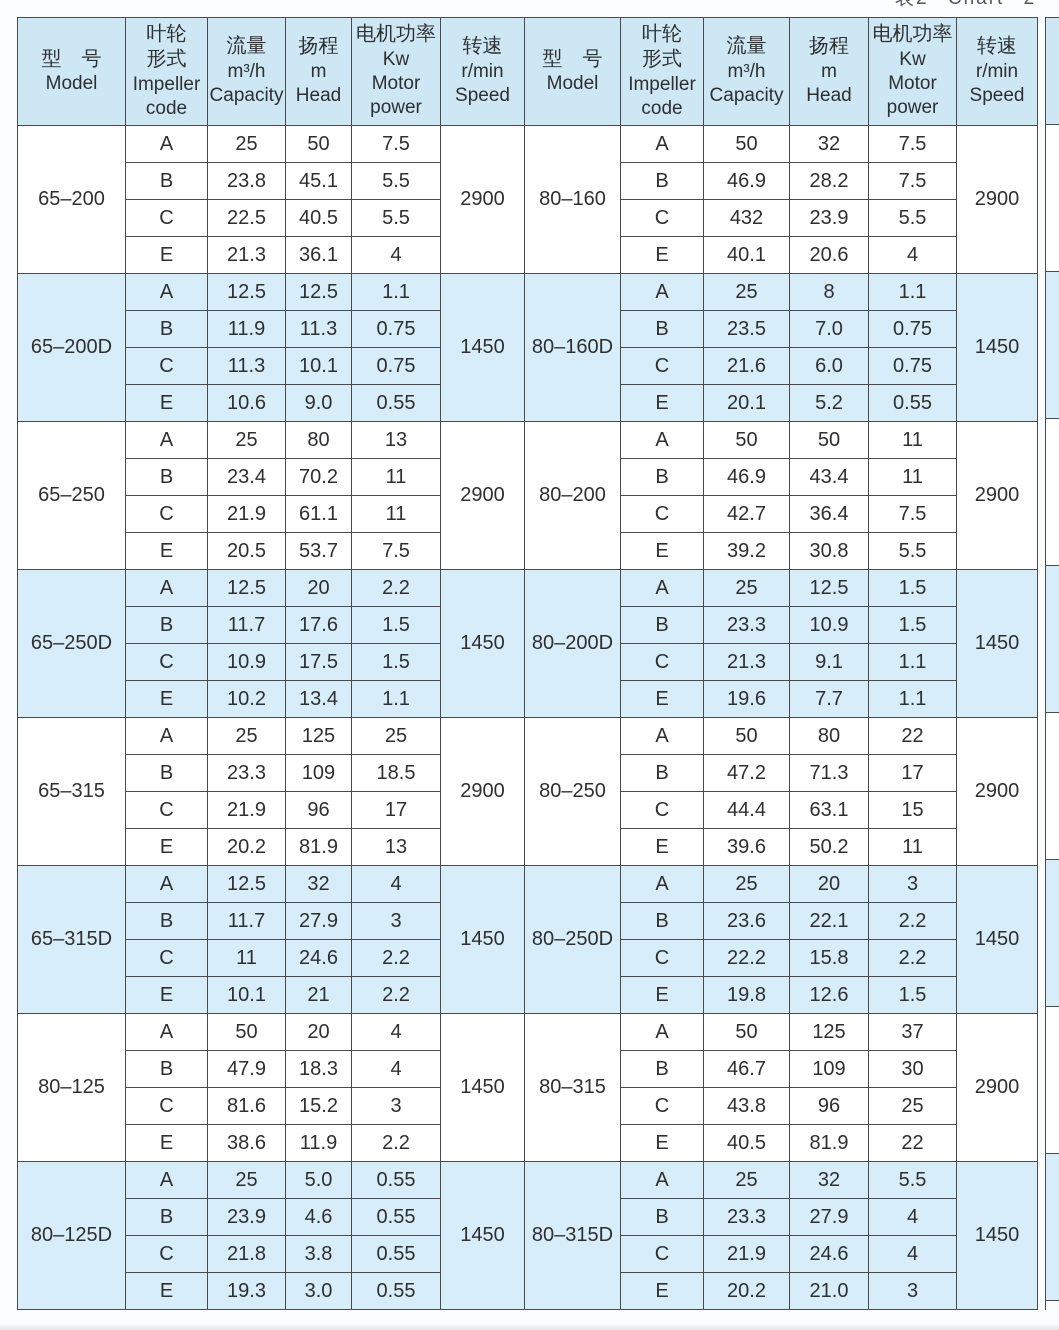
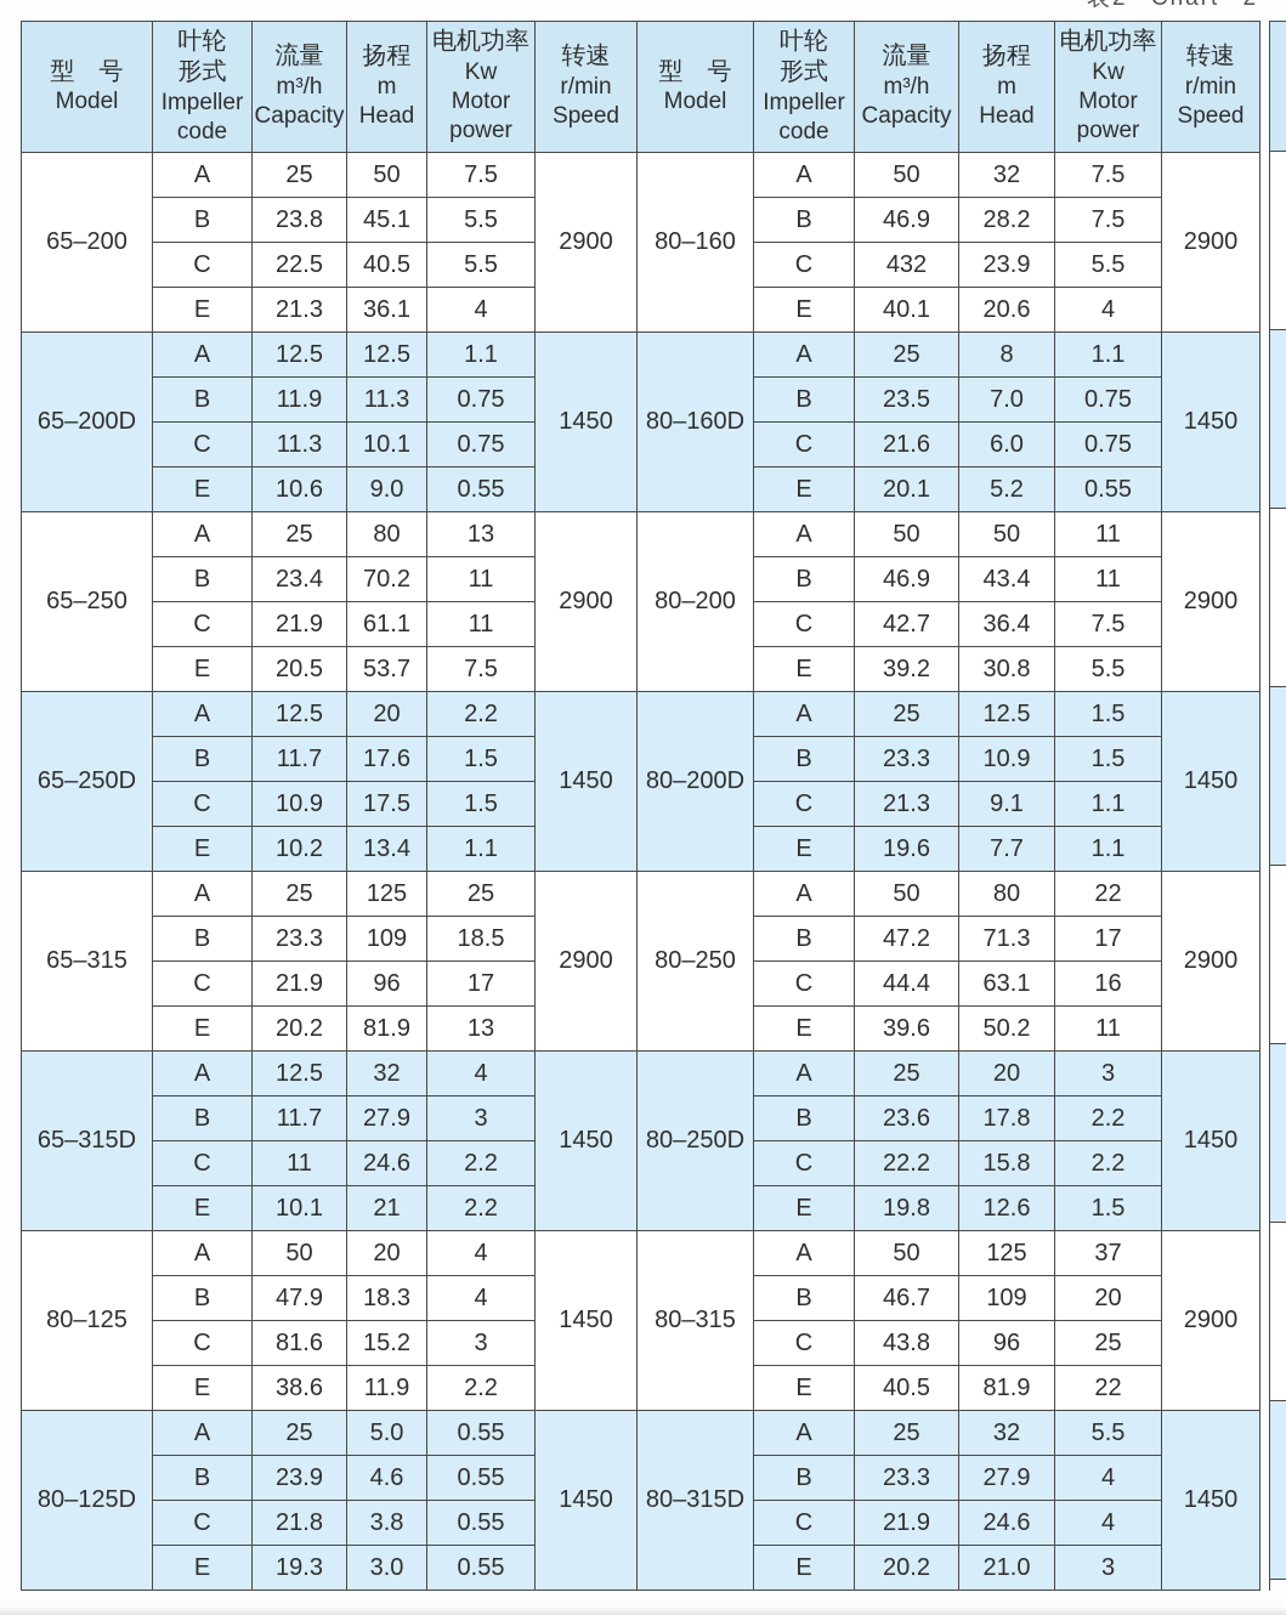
  型 号 Model	叶轮 形式 Impeller code	流量 m³/h Capacity	扬程 m Head	电机功率 Kw Motor power	转速 r/min Speed	型 号 Model	叶轮 形式 Impeller code	流量 m³/h Capacity	扬程 m Head	电机功率 Kw Motor power	转速 r/min Speed
  65–200	A	25	50	7.5	2900	80–160	A	50	32	7.5	2900
  B	23.8	45.1	5.5	B	46.9	28.2	7.5
  C	22.5	40.5	5.5	C	432	23.9	5.5
  E	21.3	36.1	4	E	40.1	20.6	4
  65–200D	A	12.5	12.5	1.1	1450	80–160D	A	25	8	1.1	1450
  B	11.9	11.3	0.75	B	23.5	7.0	0.75
  C	11.3	10.1	0.75	C	21.6	6.0	0.75
  E	10.6	9.0	0.55	E	20.1	5.2	0.55
  65–250	A	25	80	13	2900	80–200	A	50	50	11	2900
  B	23.4	70.2	11	B	46.9	43.4	11
  C	21.9	61.1	11	C	42.7	36.4	7.5
  E	20.5	53.7	7.5	E	39.2	30.8	5.5
  65–250D	A	12.5	20	2.2	1450	80–200D	A	25	12.5	1.5	1450
  B	11.7	17.6	1.5	B	23.3	10.9	1.5
  C	10.9	17.5	1.5	C	21.3	9.1	1.1
  E	10.2	13.4	1.1	E	19.6	7.7	1.1
  65–315	A	25	125	25	2900	80–250	A	50	80	22	2900
  B	23.3	109	18.5	B	47.2	71.3	17
- C	21.9	96	17	C	44.4	63.1	15
+ C	21.9	96	17	C	44.4	63.1	16
  E	20.2	81.9	13	E	39.6	50.2	11
  65–315D	A	12.5	32	4	1450	80–250D	A	25	20	3	1450
- B	11.7	27.9	3	B	23.6	22.1	2.2
+ B	11.7	27.9	3	B	23.6	17.8	2.2
  C	11	24.6	2.2	C	22.2	15.8	2.2
  E	10.1	21	2.2	E	19.8	12.6	1.5
  80–125	A	50	20	4	1450	80–315	A	50	125	37	2900
- B	47.9	18.3	4	B	46.7	109	30
+ B	47.9	18.3	4	B	46.7	109	20
  C	81.6	15.2	3	C	43.8	96	25
  E	38.6	11.9	2.2	E	40.5	81.9	22
  80–125D	A	25	5.0	0.55	1450	80–315D	A	25	32	5.5	1450
  B	23.9	4.6	0.55	B	23.3	27.9	4
  C	21.8	3.8	0.55	C	21.9	24.6	4
  E	19.3	3.0	0.55	E	20.2	21.0	3
